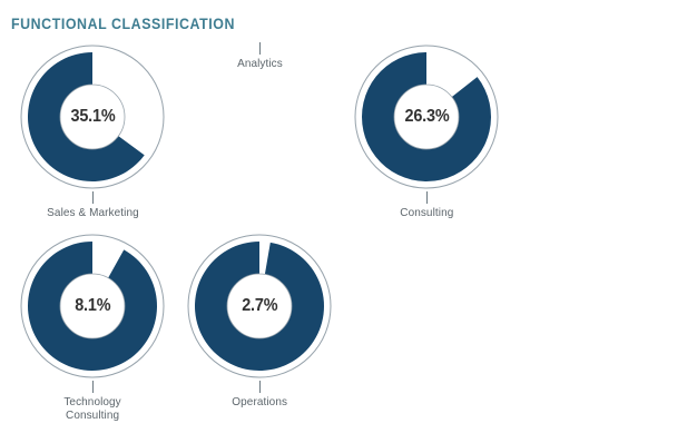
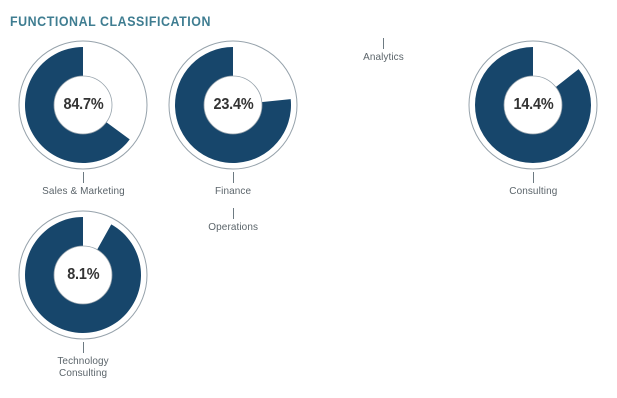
  FUNCTIONAL CLASSIFICATION
- 35.1%
+ 84.7%
  Sales & Marketing
+ 23.4%
+ Finance
  Analytics
- 26.3%
+ 14.4%
  Consulting
  8.1%
  Technology
  Consulting
- 2.7%
  Operations
